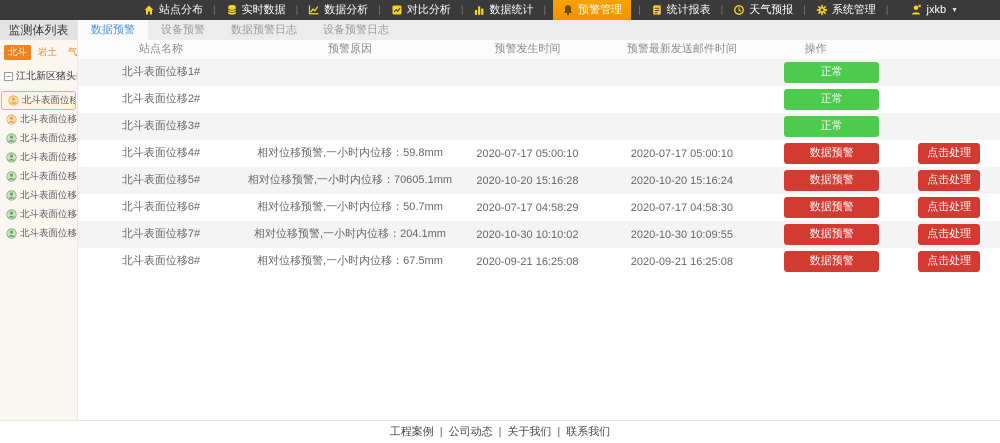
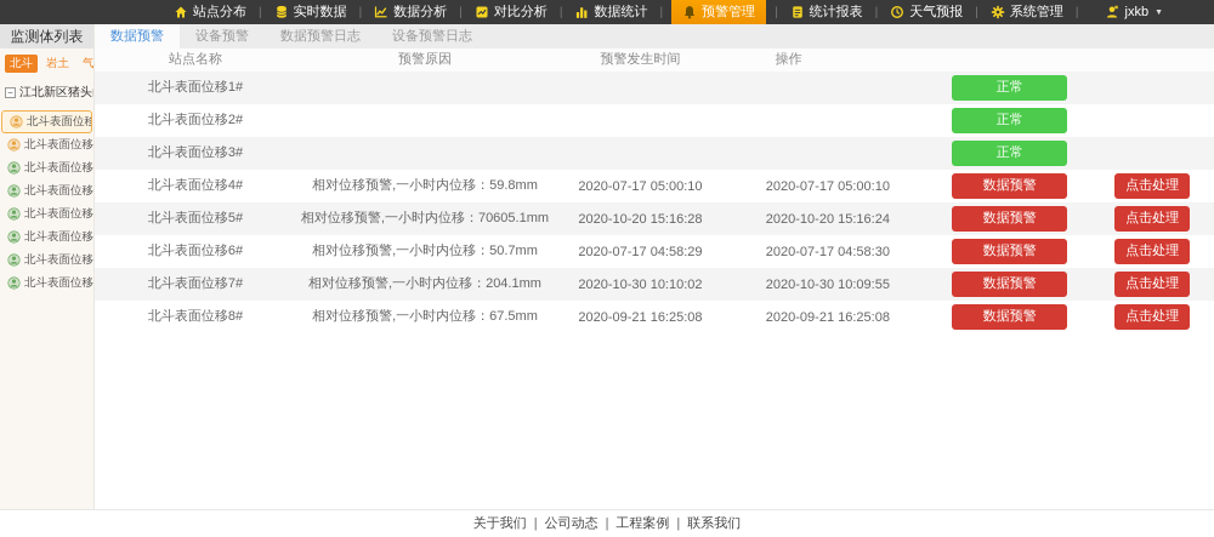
  站点分布
  |
  实时数据
  |
  数据分析
  |
  对比分析
  |
  数据统计
  |
  预警管理
  |
  统计报表
  |
  天气预报
  |
  系统管理
  |
  jxkb
  监测体列表
  北斗
  岩土
  −
  北斗表面位移
  北斗表面位移
  北斗表面位移
  北斗表面位移
  北斗表面位移
  北斗表面位移
  北斗表面位移
  北斗表面位移
  数据预警
  设备预警
  数据预警日志
  设备预警日志
  站点名称
  预警原因
  预警发生时间
- 预警最新发送邮件时间
  操作
  北斗表面位移1#
  正常
  北斗表面位移2#
  正常
  北斗表面位移3#
  正常
  北斗表面位移4#
  相对位移预警,一小时内位移：59.8mm
  2020-07-17 05:00:10
  2020-07-17 05:00:10
  数据预警
  点击处理
  北斗表面位移5#
  相对位移预警,一小时内位移：70605.1mm
  2020-10-20 15:16:28
  2020-10-20 15:16:24
  数据预警
  点击处理
  北斗表面位移6#
  相对位移预警,一小时内位移：50.7mm
  2020-07-17 04:58:29
  2020-07-17 04:58:30
  数据预警
  点击处理
  北斗表面位移7#
  相对位移预警,一小时内位移：204.1mm
  2020-10-30 10:10:02
  2020-10-30 10:09:55
  数据预警
  点击处理
  北斗表面位移8#
  相对位移预警,一小时内位移：67.5mm
  2020-09-21 16:25:08
  2020-09-21 16:25:08
  数据预警
  点击处理
- 工程案例
+ 关于我们
  |
  公司动态
  |
- 关于我们
+ 工程案例
  |
  联系我们
